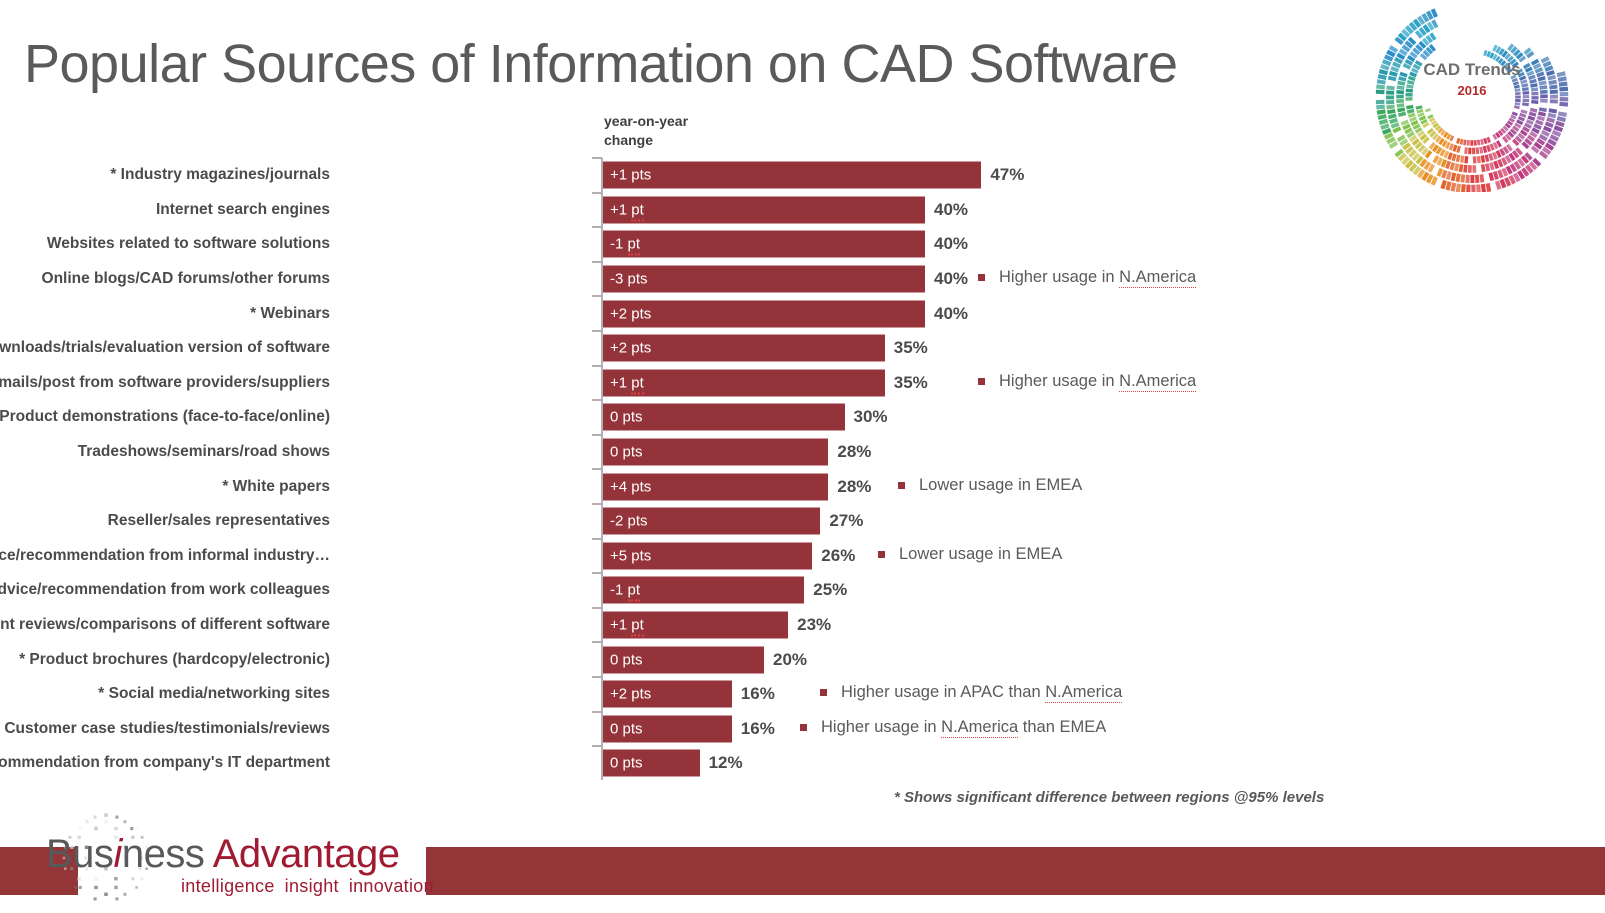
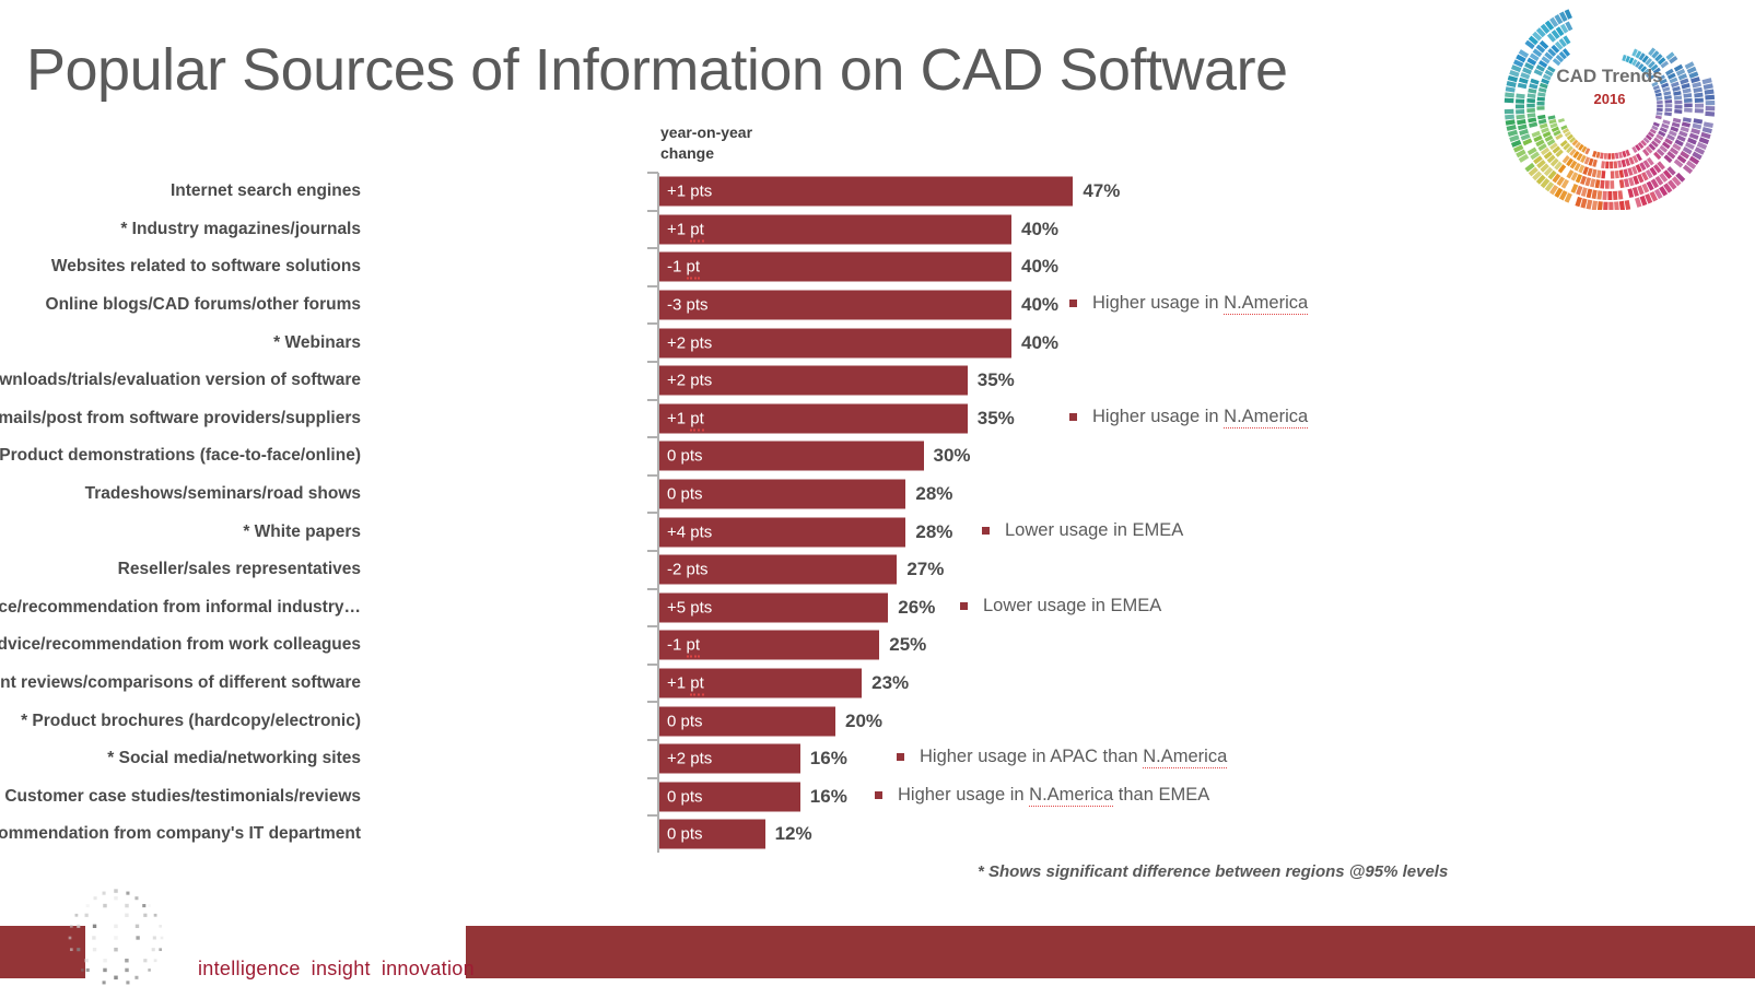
  Popular Sources of Information on CAD Software
  CAD Trends
  2016
  year-on-year change
- * Industry magazines/journals
+ Internet search engines
  +1 pts
  47%
- Internet search engines
+ * Industry magazines/journals
  +1 pt
  40%
  Websites related to software solutions
  -1 pt
  40%
  Online blogs/CAD forums/other forums
  -3 pts
  40%
  * Webinars
  +2 pts
  40%
  wnloads/trials/evaluation version of software
  +2 pts
  35%
  mails/post from software providers/suppliers
  +1 pt
  35%
  Product demonstrations (face-to-face/online)
  0 pts
  30%
  Tradeshows/seminars/road shows
  0 pts
  28%
  * White papers
  +4 pts
  28%
  Reseller/sales representatives
  -2 pts
  27%
  ce/recommendation from informal industry…
  +5 pts
  26%
  dvice/recommendation from work colleagues
  -1 pt
  25%
  nt reviews/comparisons of different software
  +1 pt
  23%
  * Product brochures (hardcopy/electronic)
  0 pts
  20%
  * Social media/networking sites
  +2 pts
  16%
  Customer case studies/testimonials/reviews
  0 pts
  16%
  ommendation from company's IT department
  0 pts
  12%
  Higher usage in N.America
  Higher usage in N.America
  Lower usage in EMEA
  Lower usage in EMEA
  Higher usage in APAC than N.America
  Higher usage in N.America than EMEA
  * Shows significant difference between regions @95% levels
- Business Advantage
  intelligence insight innovation
